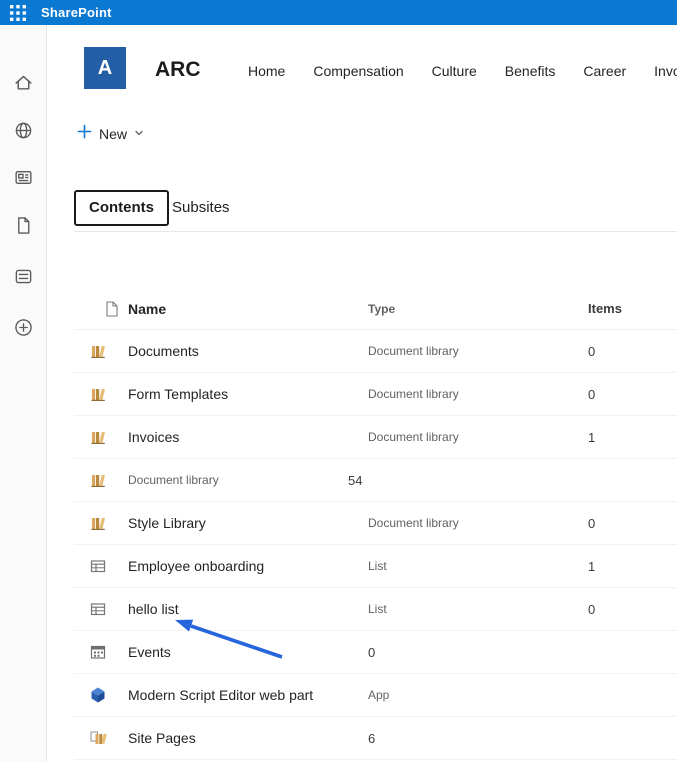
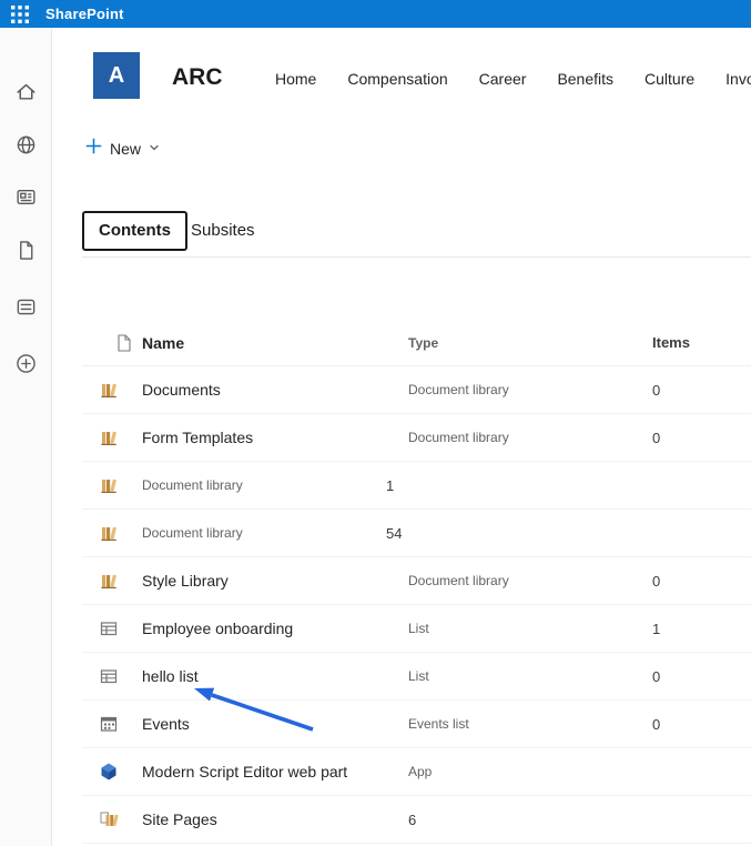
  SharePoint
  A
  ARC
  Home
  Compensation
- Culture
+ Career
  Benefits
- Career
+ Culture
  New
  Contents
  Subsites
  Name
  Type
  Items
  Documents
  Document library
  0
  Form Templates
  Document library
  0
- Invoices
  Document library
  1
  Document library
  54
  Style Library
  Document library
  0
  Employee onboarding
  List
  1
  hello list
  List
  0
  Events
+ Events list
  0
  Modern Script Editor web part
  App
  Site Pages
  6
